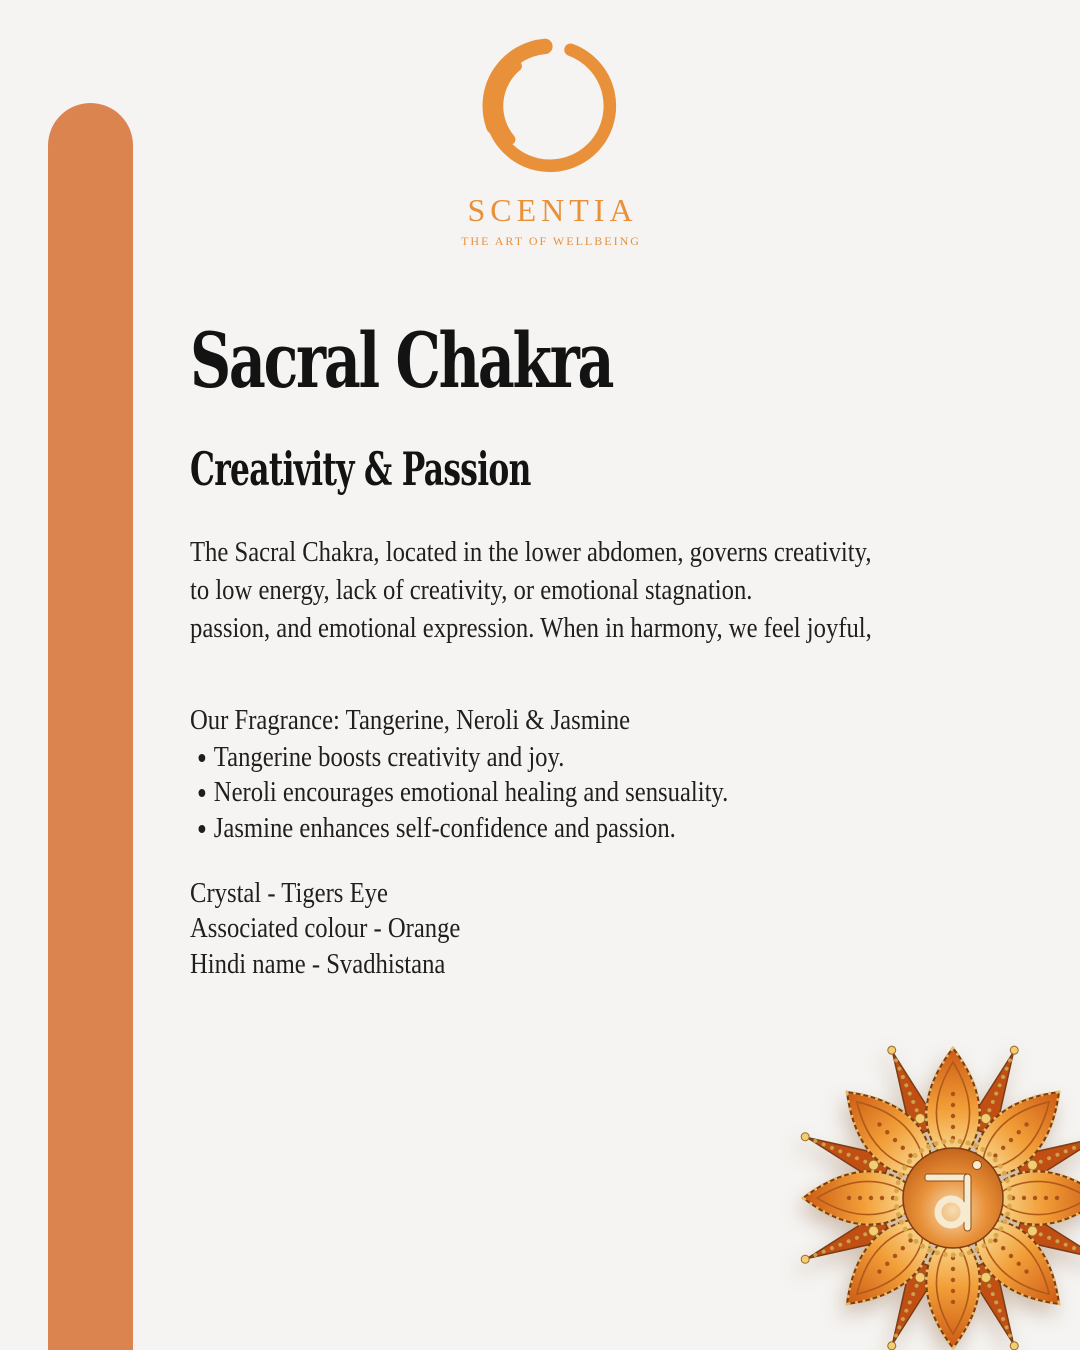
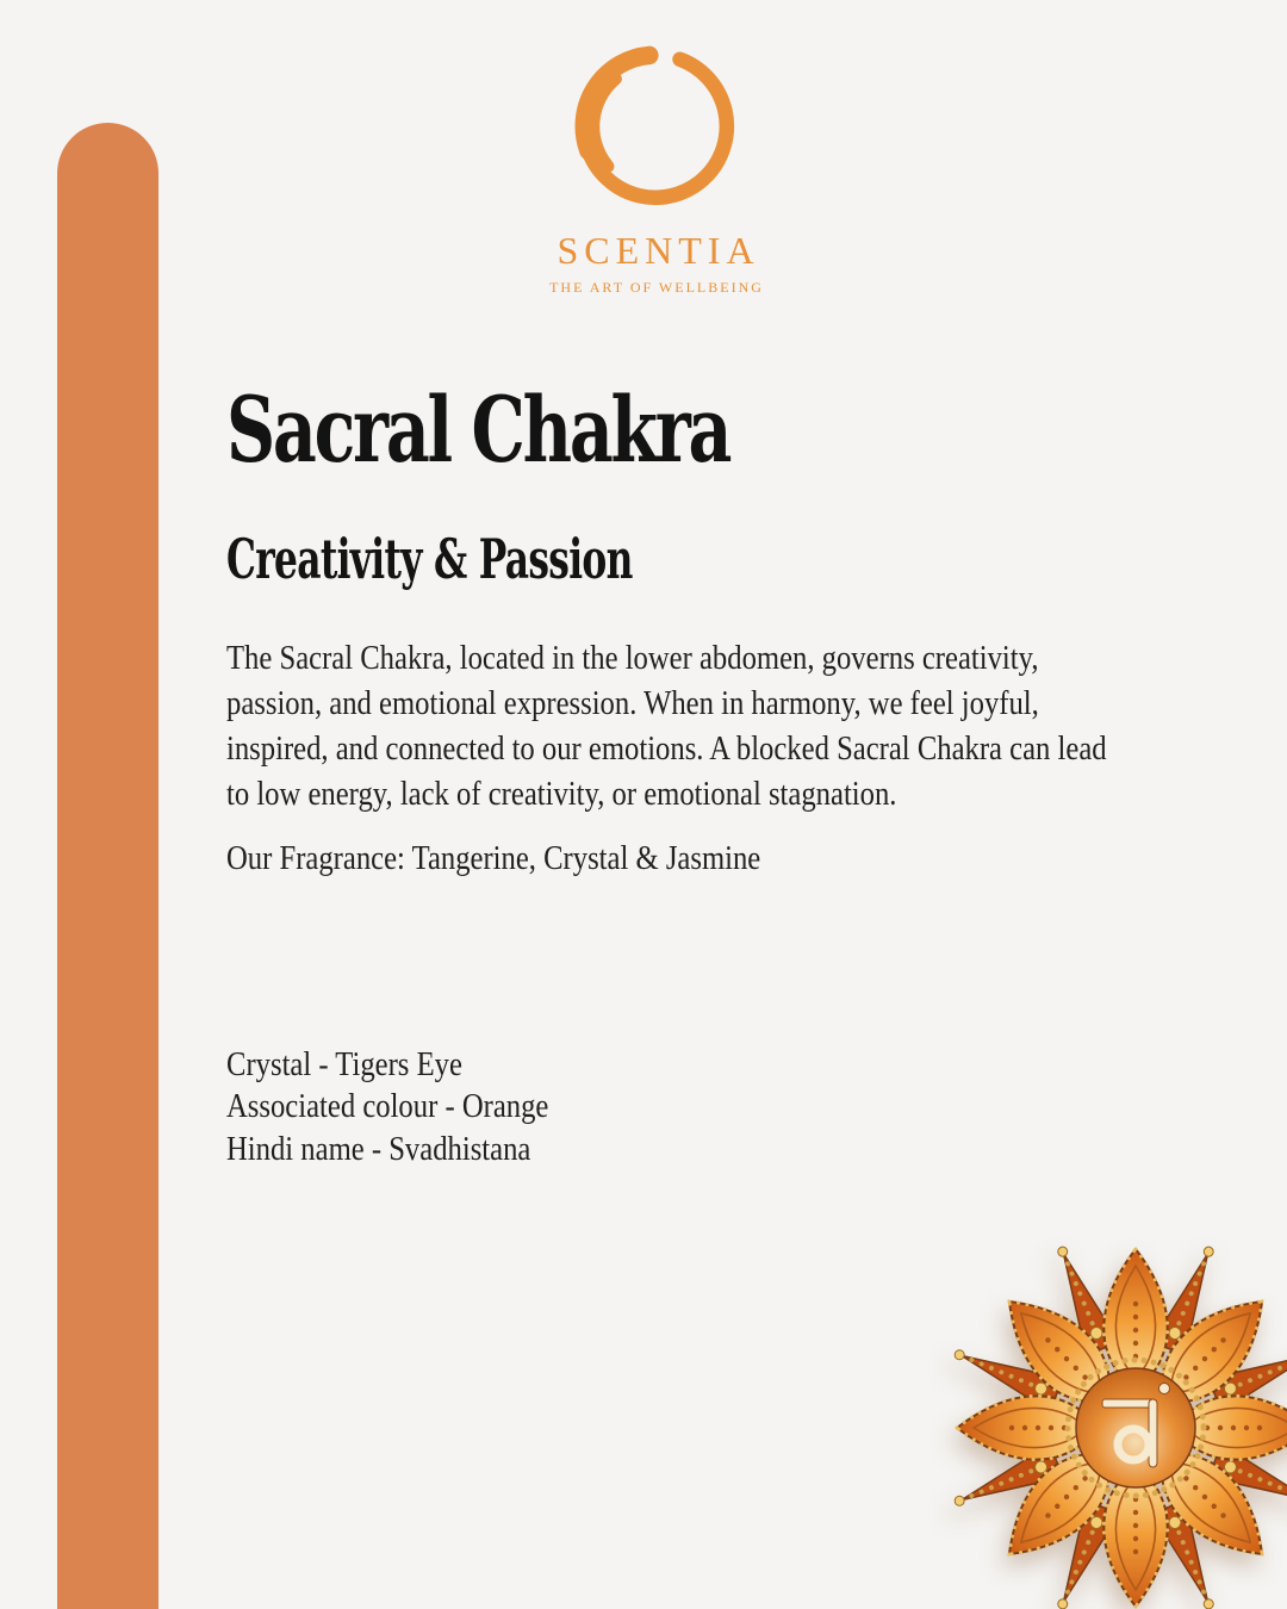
  SCENTIA
  THE ART OF WELLBEING
  Sacral Chakra
  Creativity & Passion
  The Sacral Chakra, located in the lower abdomen, governs creativity,
- to low energy, lack of creativity, or emotional stagnation.
+ passion, and emotional expression. When in harmony, we feel joyful,
+ inspired, and connected to our emotions. A blocked Sacral Chakra can lead
- passion, and emotional expression. When in harmony, we feel joyful,
+ to low energy, lack of creativity, or emotional stagnation.
- Our Fragrance: Tangerine, Neroli & Jasmine
+ Our Fragrance: Tangerine, Crystal & Jasmine
- Tangerine boosts creativity and joy.
- Neroli encourages emotional healing and sensuality.
- Jasmine enhances self-confidence and passion.
  Crystal - Tigers Eye
  Associated colour - Orange
  Hindi name - Svadhistana
